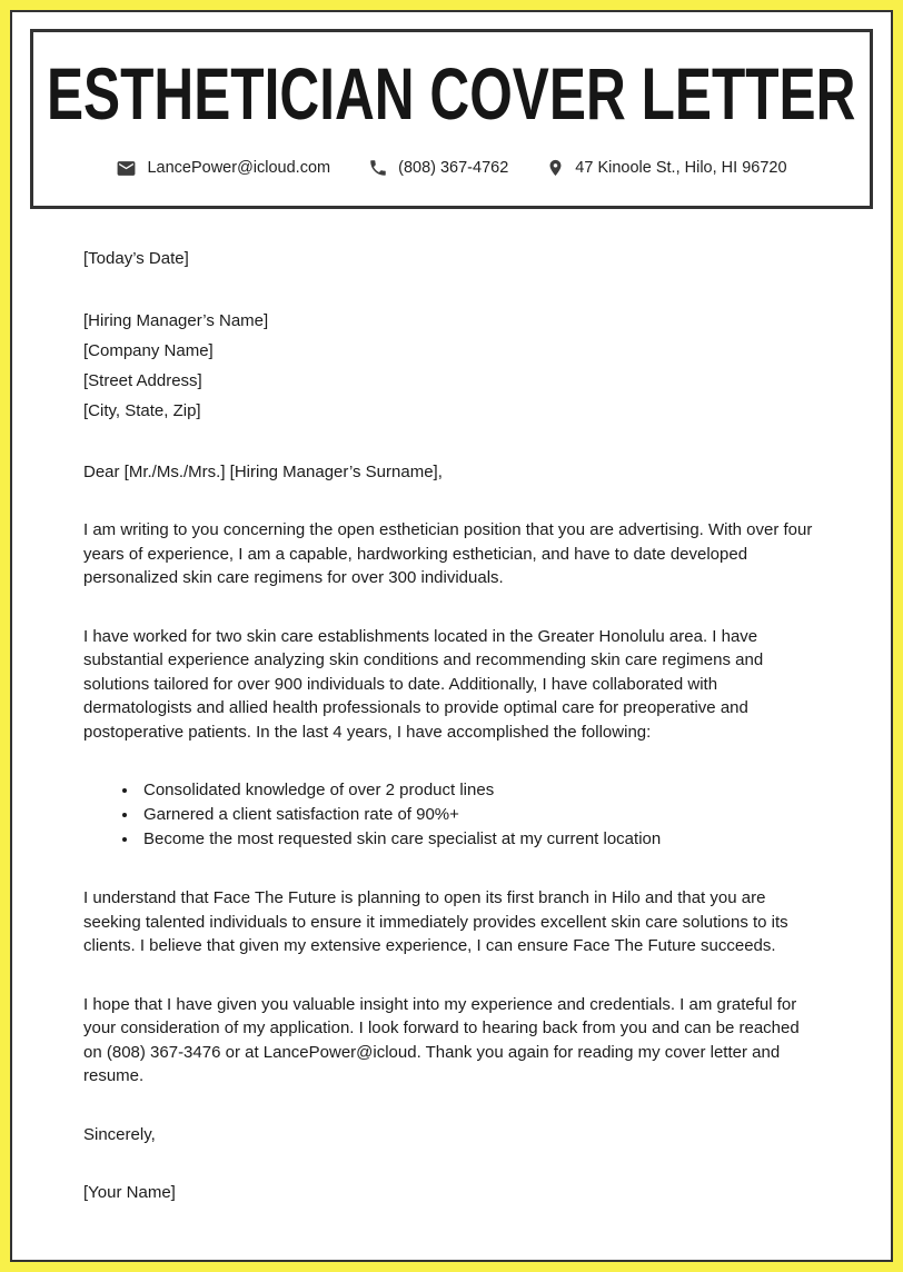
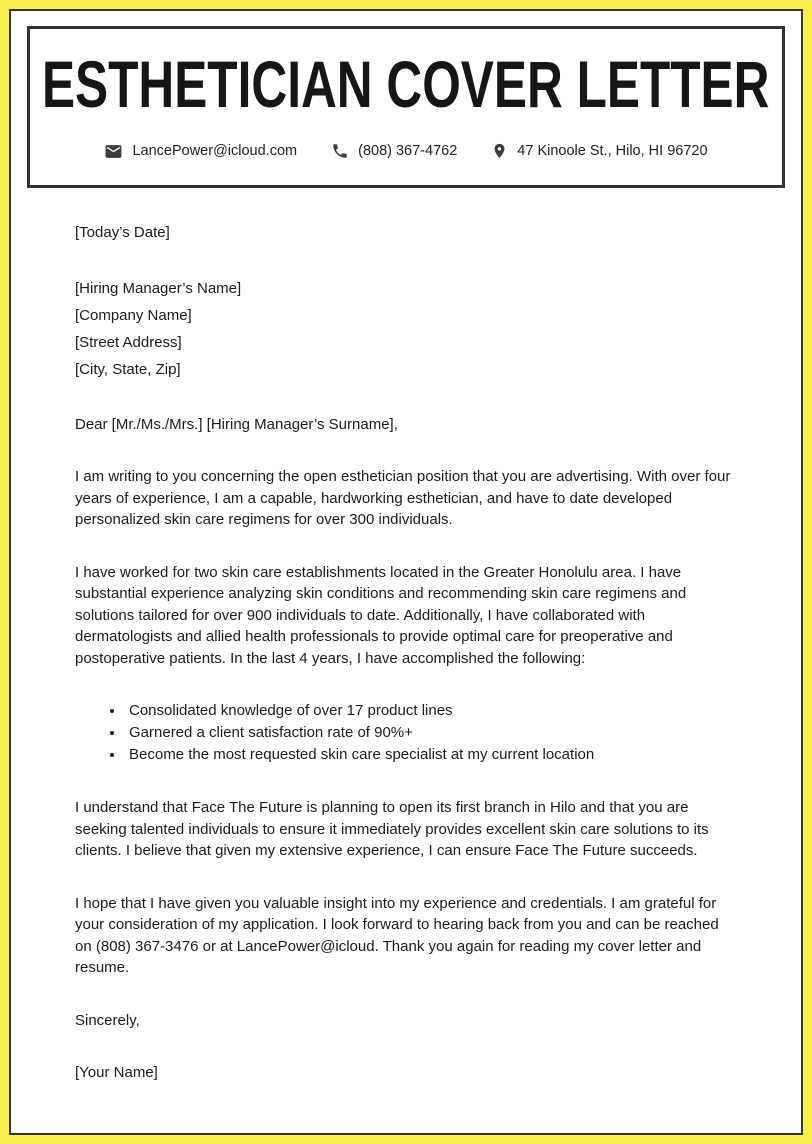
  ESTHETICIAN COVER LETTER
  LancePower@icloud.com
  (808) 367-4762
  47 Kinoole St., Hilo, HI 96720
  [Today’s Date]
  [Hiring Manager’s Name]
  [Company Name]
  [Street Address]
  [City, State, Zip]
  Dear [Mr./Ms./Mrs.] [Hiring Manager’s Surname],
  I am writing to you concerning the open esthetician position that you are advertising. With over four years of experience, I am a capable, hardworking esthetician, and have to date developed personalized skin care regimens for over 300 individuals.
  I have worked for two skin care establishments located in the Greater Honolulu area. I have substantial experience analyzing skin conditions and recommending skin care regimens and solutions tailored for over 900 individuals to date. Additionally, I have collaborated with dermatologists and allied health professionals to provide optimal care for preoperative and postoperative patients. In the last 4 years, I have accomplished the following:
- Consolidated knowledge of over 2 product lines
+ Consolidated knowledge of over 17 product lines
  Garnered a client satisfaction rate of 90%+
  Become the most requested skin care specialist at my current location
  I understand that Face The Future is planning to open its first branch in Hilo and that you are seeking talented individuals to ensure it immediately provides excellent skin care solutions to its clients. I believe that given my extensive experience, I can ensure Face The Future succeeds.
  I hope that I have given you valuable insight into my experience and credentials. I am grateful for your consideration of my application. I look forward to hearing back from you and can be reached on (808) 367-3476 or at LancePower@icloud. Thank you again for reading my cover letter and resume.
  Sincerely,
  [Your Name]
